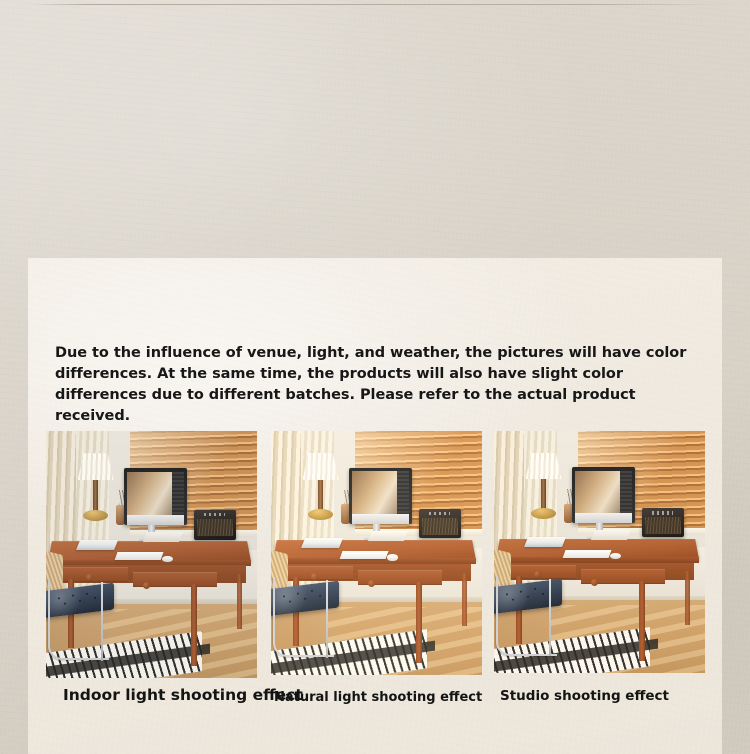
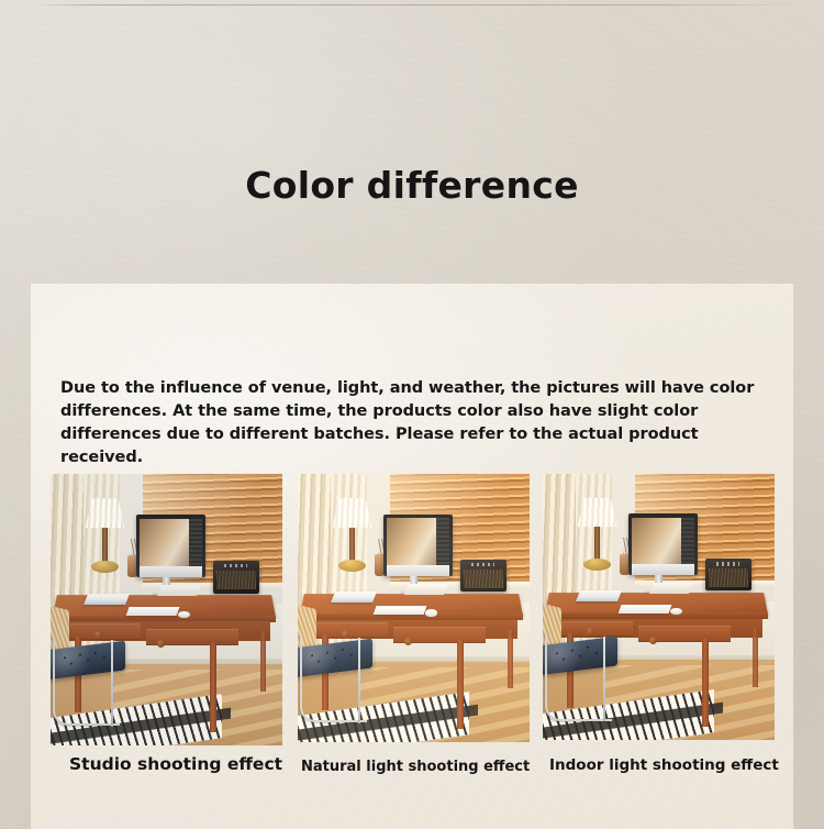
+ Color difference
- Due to the influence of venue, light, and weather, the pictures will have color differences. At the same time, the products will also have slight color differences due to different batches. Please refer to the actual product received.
+ Due to the influence of venue, light, and weather, the pictures will have color differences. At the same time, the products color also have slight color differences due to different batches. Please refer to the actual product received.
- Indoor light shooting effect
+ Studio shooting effect
  Natural light shooting effect
- Studio shooting effect
+ Indoor light shooting effect
